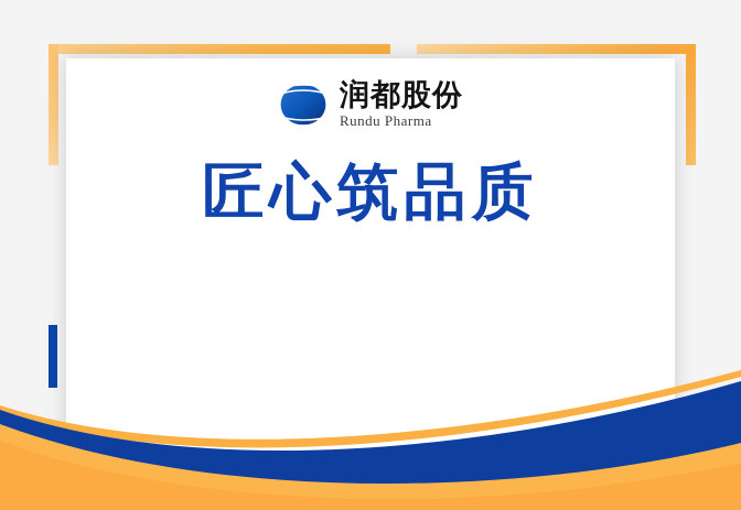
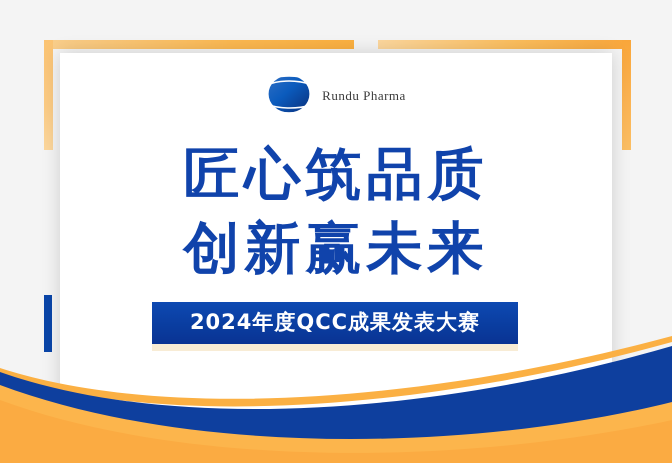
- 润都股份
  Rundu Pharma
  匠心筑品质
+ 创新赢未来
+ 2024年度QCC成果发表大赛
